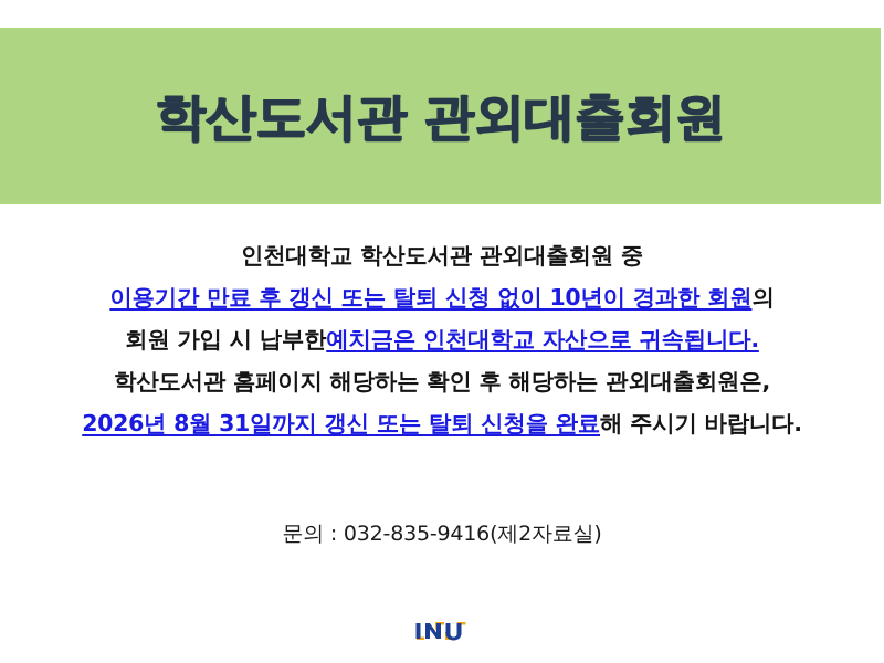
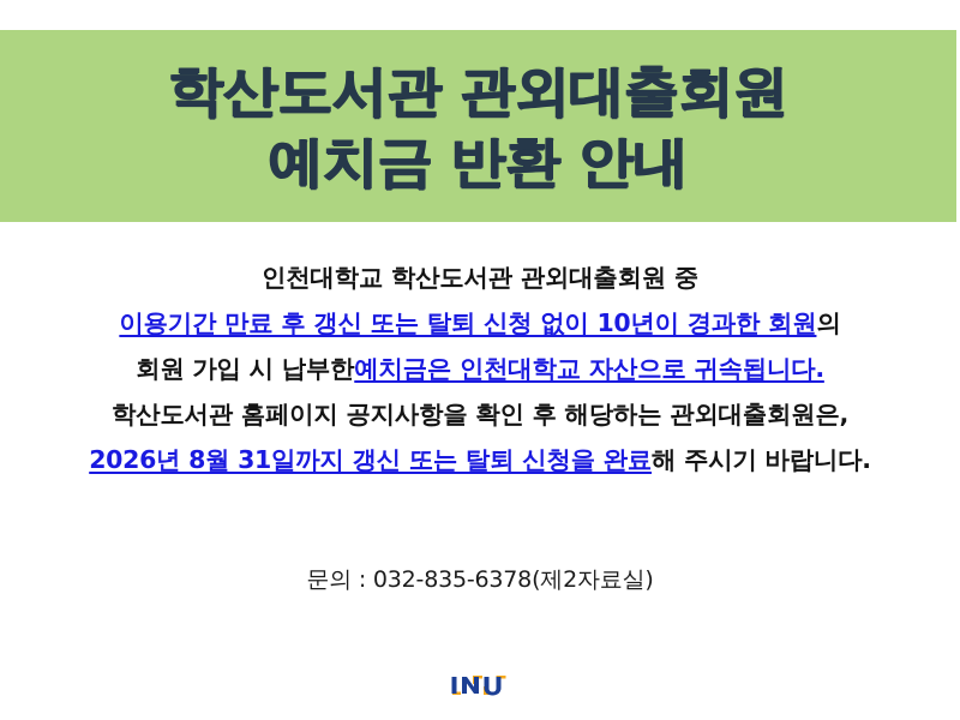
  학산도서관 관외대출회원
+ 예치금 반환 안내
  인천대학교 학산도서관 관외대출회원 중
  이용기간 만료 후 갱신 또는 탈퇴 신청 없이 10년이 경과한 회원
  의
  회원 가입 시 납부한
  예치금은 인천대학교 자산으로 귀속됩니다.
- 학산도서관 홈페이지 해당하는 확인 후 해당하는 관외대출회원은,
+ 학산도서관 홈페이지 공지사항을 확인 후 해당하는 관외대출회원은,
  2026년 8월 31일까지 갱신 또는 탈퇴 신청을 완료
  해 주시기 바랍니다.
- 문의 : 032-835-9416(제2자료실)
+ 문의 : 032-835-6378(제2자료실)
